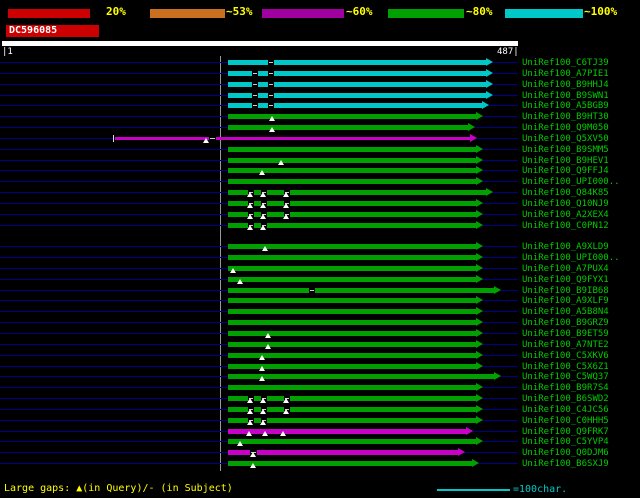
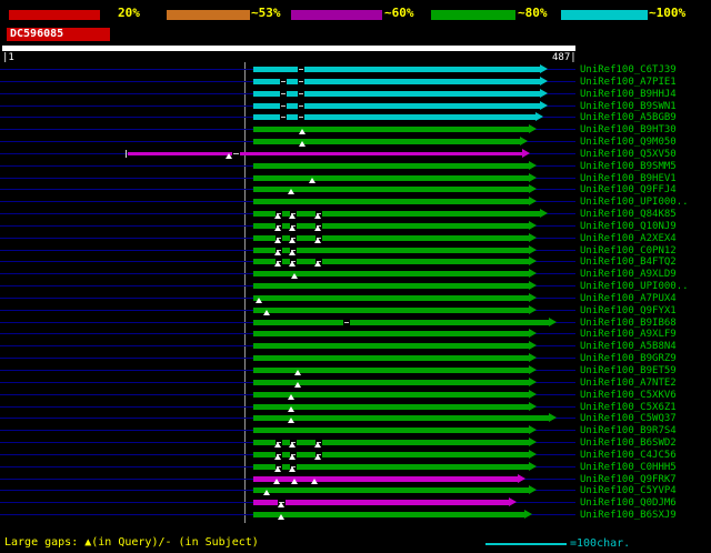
  20%
  ~53%
  ~60%
  ~80%
  ~100%
  DC596085
  |1
  487|
  UniRef100_C6TJ39
  UniRef100_A7PIE1
  UniRef100_B9HHJ4
  UniRef100_B9SWN1
  UniRef100_A5BGB9
  UniRef100_B9HT30
  UniRef100_Q9M050
  UniRef100_Q5XV50
  UniRef100_B9SMM5
  UniRef100_B9HEV1
  UniRef100_Q9FFJ4
  UniRef100_UPI000..
  UniRef100_Q84K85
  UniRef100_Q10NJ9
  UniRef100_A2XEX4
  UniRef100_C0PN12
+ UniRef100_B4FTQ2
  UniRef100_A9XLD9
  UniRef100_UPI000..
  UniRef100_A7PUX4
  UniRef100_Q9FYX1
  UniRef100_B9IB68
  UniRef100_A9XLF9
  UniRef100_A5B8N4
  UniRef100_B9GRZ9
  UniRef100_B9ET59
  UniRef100_A7NTE2
  UniRef100_C5XKV6
  UniRef100_C5X6Z1
  UniRef100_C5WQ37
  UniRef100_B9R7S4
  UniRef100_B6SWD2
  UniRef100_C4JC56
  UniRef100_C0HHH5
  UniRef100_Q9FRK7
  UniRef100_C5YVP4
  UniRef100_Q0DJM6
  UniRef100_B6SXJ9
  Large gaps: ▲(in Query)/- (in Subject)
  =100char.
